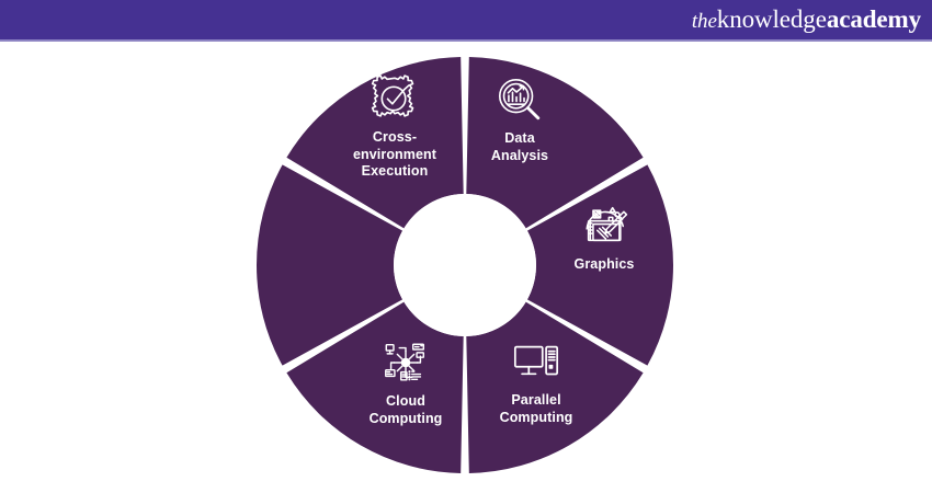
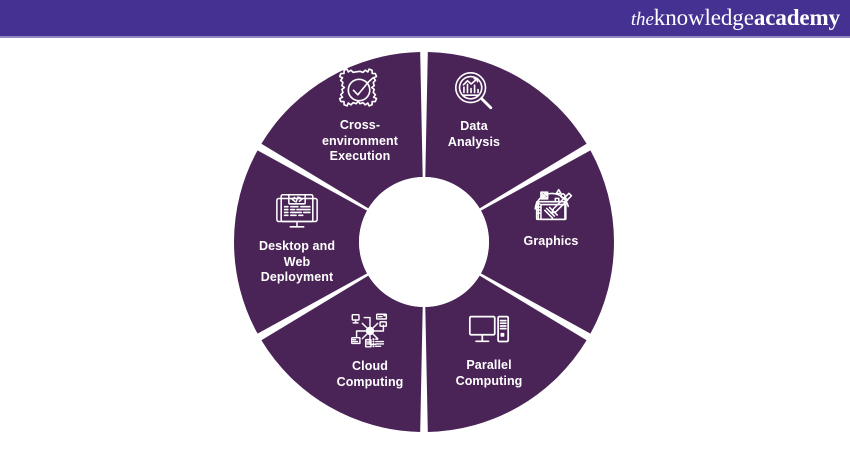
  theknowledgeacademy
  Cross-
  environment
  Execution
  Data
  Analysis
  Graphics
  Parallel
  Computing
  Cloud
  Computing
+ Desktop and
+ Web
+ Deployment
